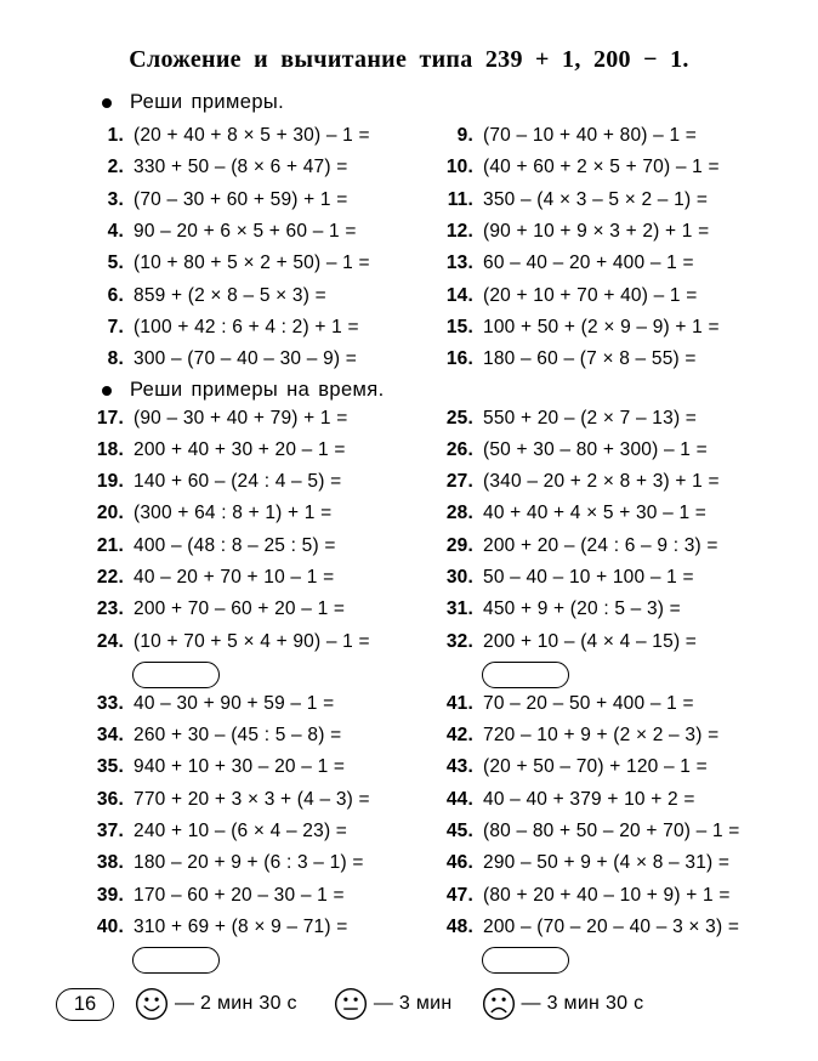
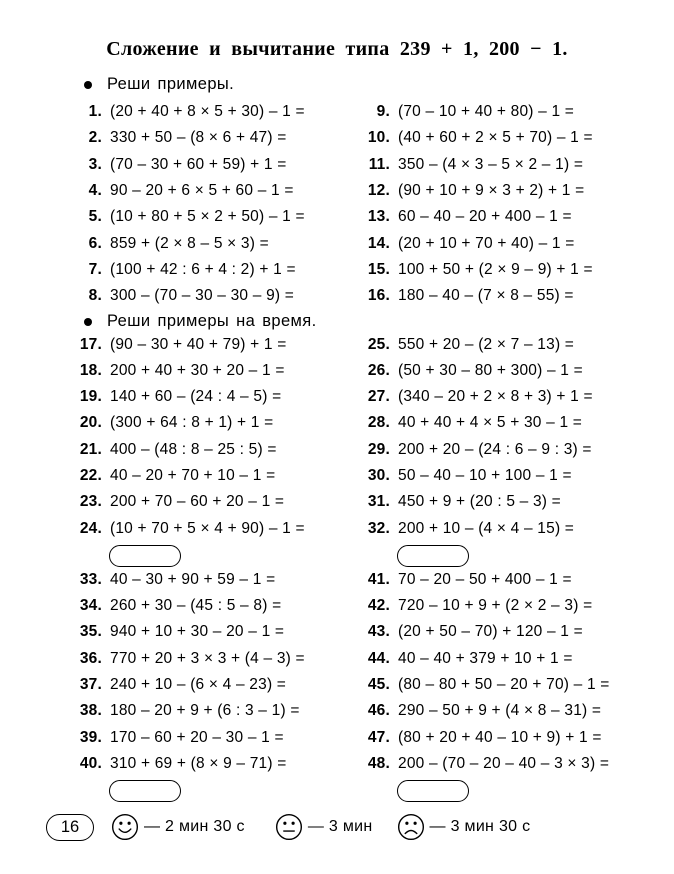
  Сложение и вычитание типа 239 + 1, 200 − 1.
  Реши примеры.
  1.
  (20 + 40 + 8 × 5 + 30) – 1 =
  2.
  330 + 50 – (8 × 6 + 47) =
  3.
  (70 – 30 + 60 + 59) + 1 =
  4.
  90 – 20 + 6 × 5 + 60 – 1 =
  5.
  (10 + 80 + 5 × 2 + 50) – 1 =
  6.
  859 + (2 × 8 – 5 × 3) =
  7.
  (100 + 42 : 6 + 4 : 2) + 1 =
  8.
- 300 – (70 – 40 – 30 – 9) =
+ 300 – (70 – 30 – 30 – 9) =
  9.
  (70 – 10 + 40 + 80) – 1 =
  10.
  (40 + 60 + 2 × 5 + 70) – 1 =
  11.
  350 – (4 × 3 – 5 × 2 – 1) =
  12.
  (90 + 10 + 9 × 3 + 2) + 1 =
  13.
  60 – 40 – 20 + 400 – 1 =
  14.
  (20 + 10 + 70 + 40) – 1 =
  15.
  100 + 50 + (2 × 9 – 9) + 1 =
  16.
- 180 – 60 – (7 × 8 – 55) =
+ 180 – 40 – (7 × 8 – 55) =
  Реши примеры на время.
  17.
  (90 – 30 + 40 + 79) + 1 =
  18.
  200 + 40 + 30 + 20 – 1 =
  19.
  140 + 60 – (24 : 4 – 5) =
  20.
  (300 + 64 : 8 + 1) + 1 =
  21.
  400 – (48 : 8 – 25 : 5) =
  22.
  40 – 20 + 70 + 10 – 1 =
  23.
  200 + 70 – 60 + 20 – 1 =
  24.
  (10 + 70 + 5 × 4 + 90) – 1 =
  25.
  550 + 20 – (2 × 7 – 13) =
  26.
  (50 + 30 – 80 + 300) – 1 =
  27.
  (340 – 20 + 2 × 8 + 3) + 1 =
  28.
  40 + 40 + 4 × 5 + 30 – 1 =
  29.
  200 + 20 – (24 : 6 – 9 : 3) =
  30.
  50 – 40 – 10 + 100 – 1 =
  31.
  450 + 9 + (20 : 5 – 3) =
  32.
  200 + 10 – (4 × 4 – 15) =
  33.
  40 – 30 + 90 + 59 – 1 =
  34.
  260 + 30 – (45 : 5 – 8) =
  35.
  940 + 10 + 30 – 20 – 1 =
  36.
  770 + 20 + 3 × 3 + (4 – 3) =
  37.
  240 + 10 – (6 × 4 – 23) =
  38.
  180 – 20 + 9 + (6 : 3 – 1) =
  39.
  170 – 60 + 20 – 30 – 1 =
  40.
  310 + 69 + (8 × 9 – 71) =
  41.
  70 – 20 – 50 + 400 – 1 =
  42.
  720 – 10 + 9 + (2 × 2 – 3) =
  43.
  (20 + 50 – 70) + 120 – 1 =
  44.
- 40 – 40 + 379 + 10 + 2 =
+ 40 – 40 + 379 + 10 + 1 =
  45.
  (80 – 80 + 50 – 20 + 70) – 1 =
  46.
  290 – 50 + 9 + (4 × 8 – 31) =
  47.
  (80 + 20 + 40 – 10 + 9) + 1 =
  48.
  200 – (70 – 20 – 40 – 3 × 3) =
  16
  — 2 мин 30 с
  — 3 мин
  — 3 мин 30 с
